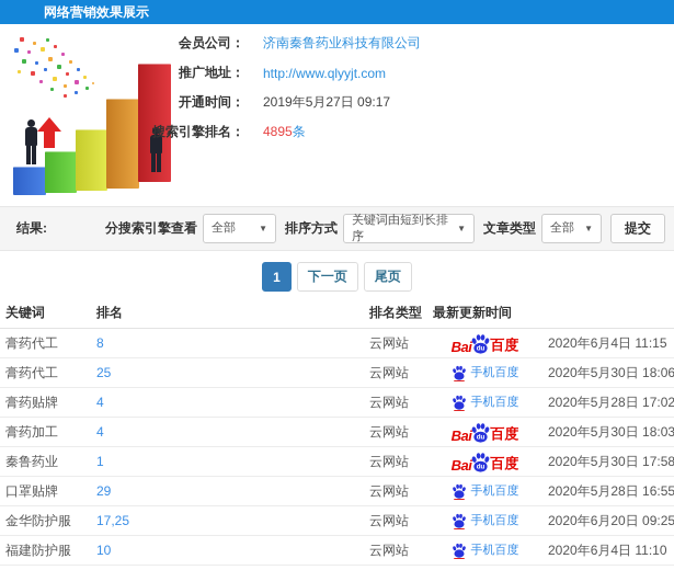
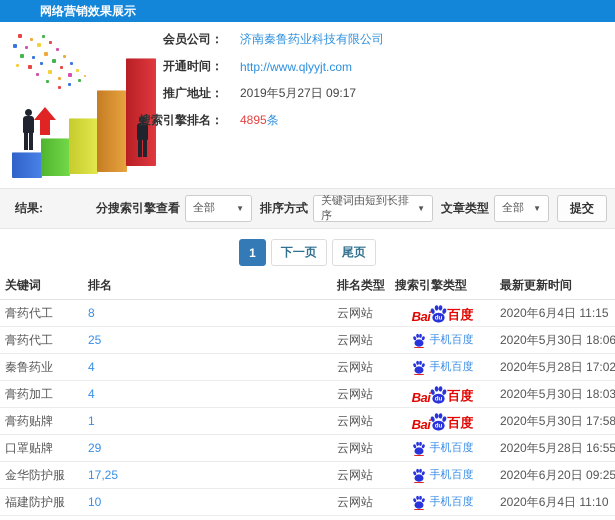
  网络营销效果展示
  会员公司：
  济南秦鲁药业科技有限公司
- 推广地址：
+ 开通时间：
  http://www.qlyyjt.com
- 开通时间：
+ 推广地址：
  2019年5月27日 09:17
  搜索引擎排名：
  4895条
  结果:
  分搜索引擎查看
  全部
  ▼
  排序方式
  关键词由短到长排序
  ▼
  文章类型
  全部
  ▼
  提交
  1
  下一页
  尾页
  关键词
  排名
  排名类型
+ 搜索引擎类型
  最新更新时间
  膏药代工
  8
  云网站
  Bai
  百度
  2020年6月4日 11:15
  膏药代工
  25
  云网站
  手机百度
  2020年5月30日 18:06
- 膏药贴牌
+ 秦鲁药业
  4
  云网站
  手机百度
  2020年5月28日 17:02
  膏药加工
  4
  云网站
  Bai
  百度
  2020年5月30日 18:03
- 秦鲁药业
+ 膏药贴牌
  1
  云网站
  Bai
  百度
  2020年5月30日 17:58
  口罩贴牌
  29
  云网站
  手机百度
  2020年5月28日 16:55
  金华防护服
  17,25
  云网站
  手机百度
  2020年6月20日 09:25
  福建防护服
  10
  云网站
  手机百度
  2020年6月4日 11:10
